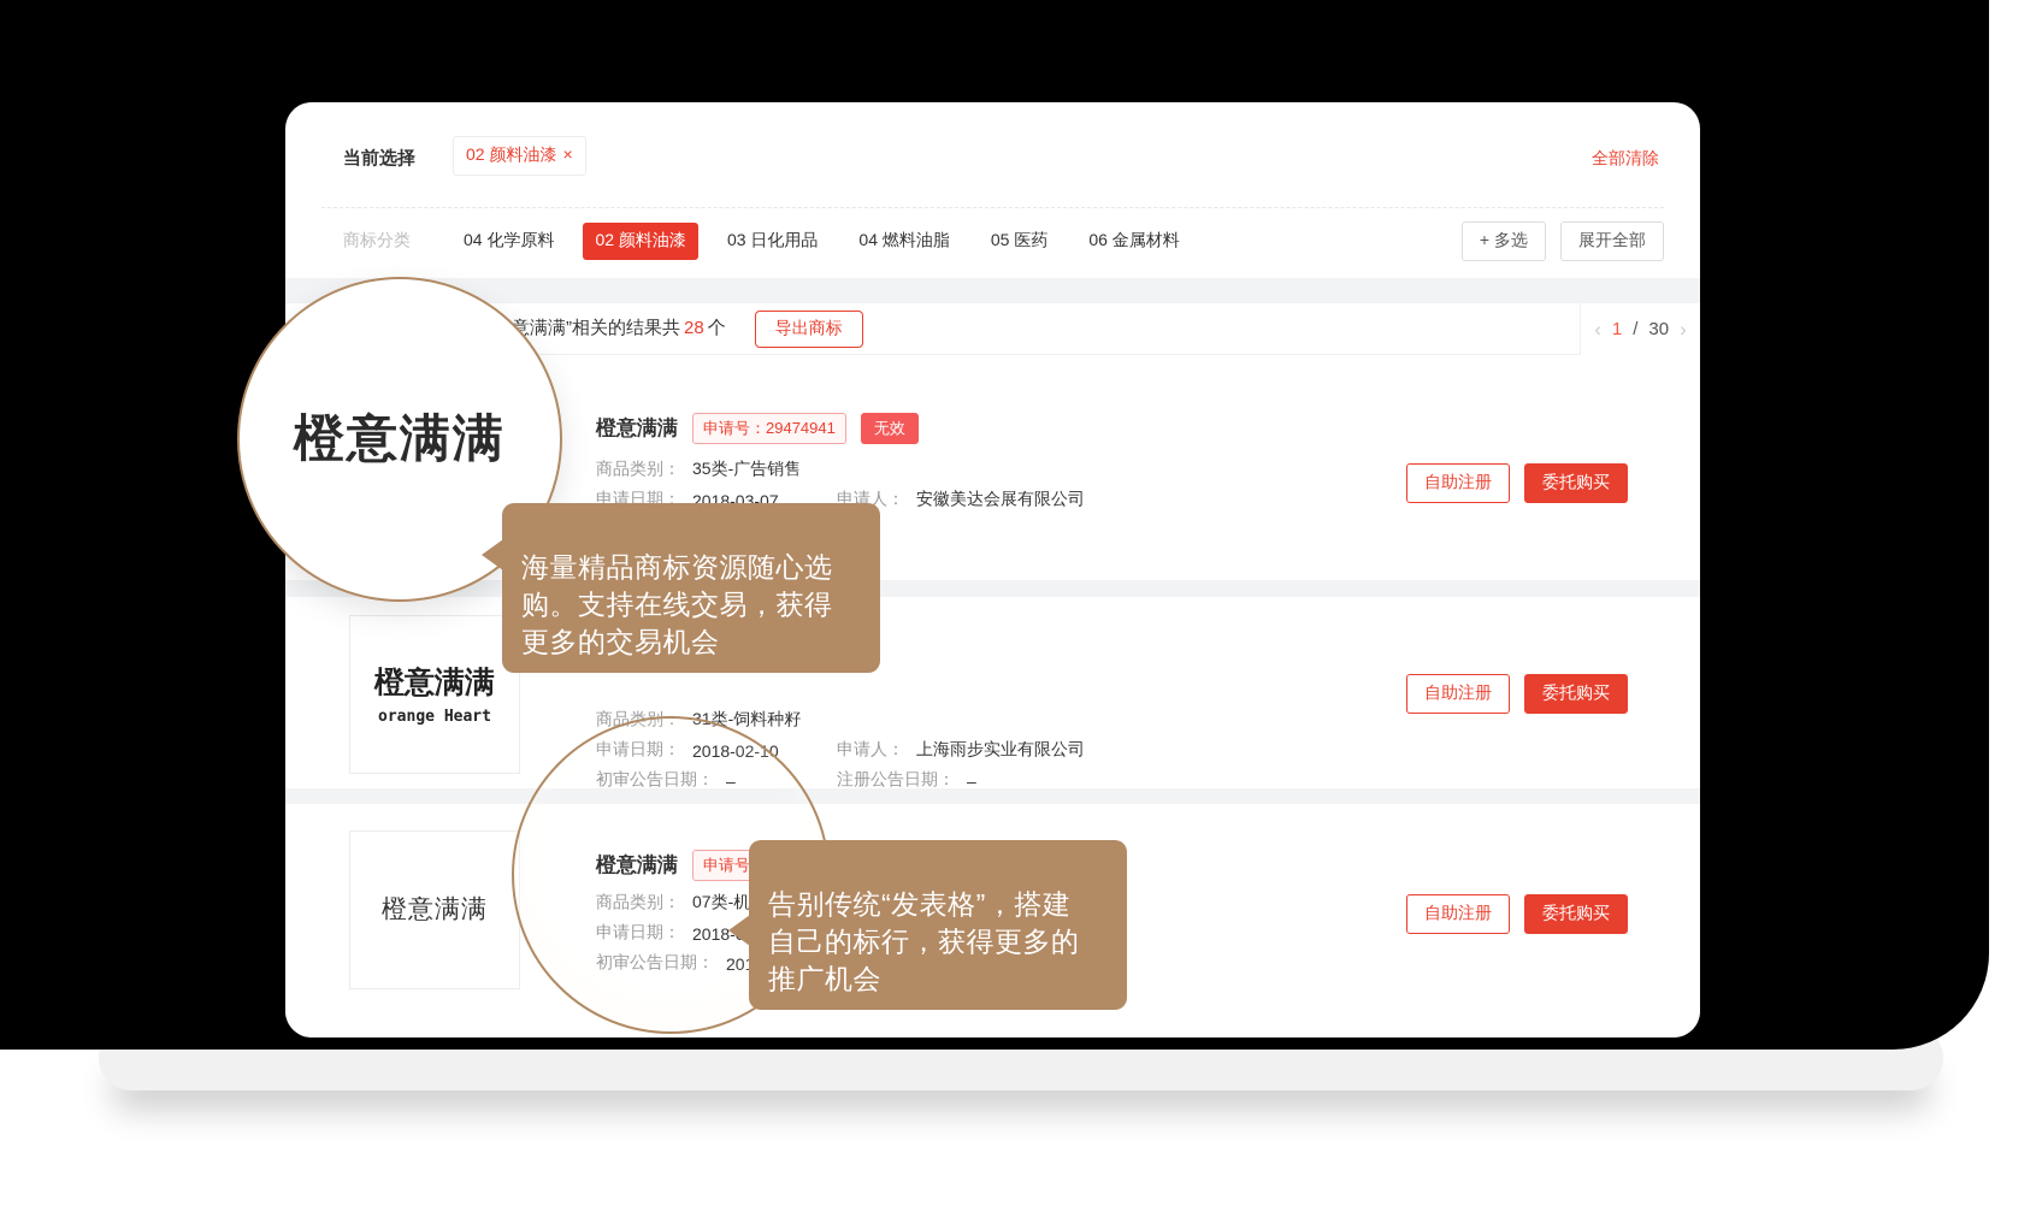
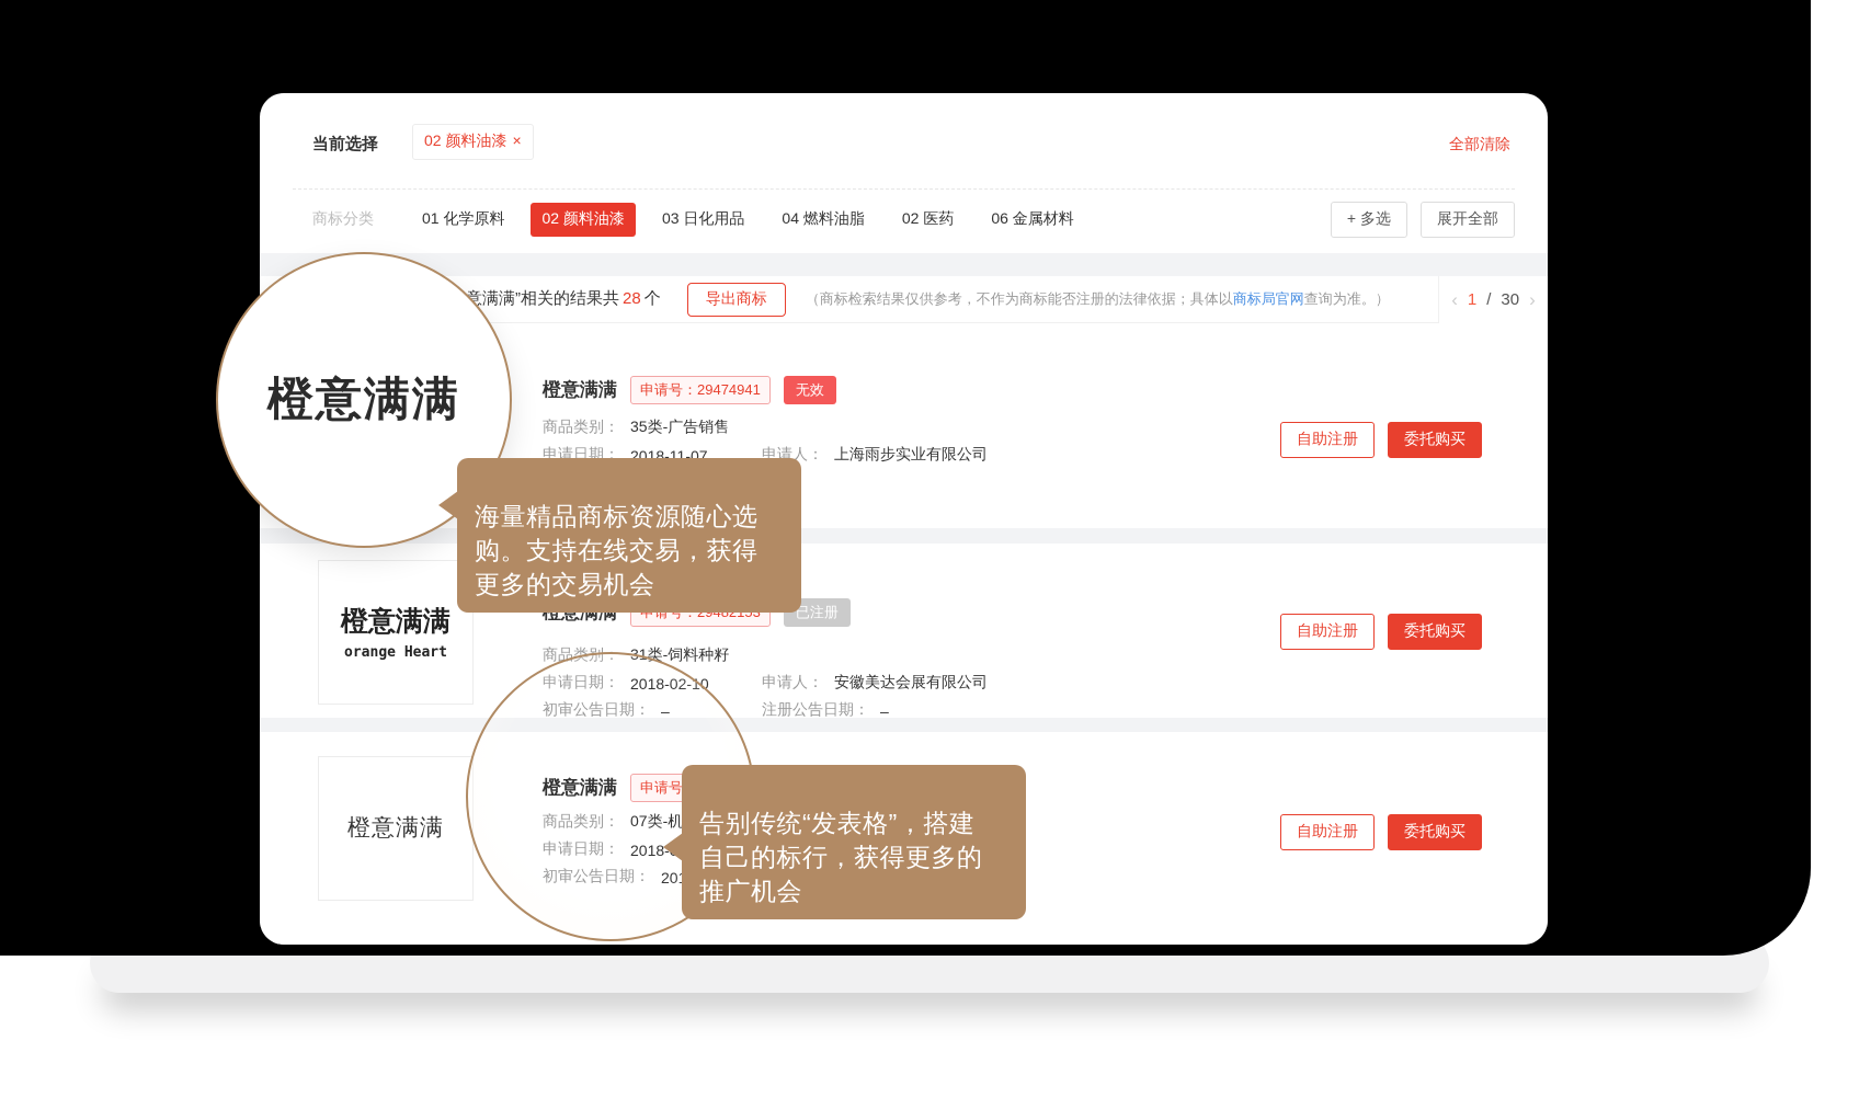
  当前选择
  02 颜料油漆 ×
  全部清除
  商标分类
- 04 化学原料
+ 01 化学原料
  02 颜料油漆
  03 日化用品
  04 燃料油脂
- 05 医药
+ 02 医药
  06 金属材料
  + 多选
  展开全部
  导出商标
+ （商标检索结果仅供参考，不作为商标能否注册的法律依据；具体以商标局官网查询为准。）
  ‹
  1
  /
  30
  ›
  橙意满满
  申请号：29474941
  无效
  商品类别：
  35类-广告销售
  申请日期：
- 2018-03-07
+ 2018-11-07
  申请人：
- 安徽美达会展有限公司
+ 上海雨步实业有限公司
  自助注册
  委托购买
  橙意满满
  orange Heart
+ 已注册
  1类-饲料种籽
  申请人：
- 上海雨步实业有限公司
+ 安徽美达会展有限公司
  注册公告日期：
  –
  自助注册
  委托购买
  橙意满满
  自助注册
  委托购买
  橙意满满
  海量精品商标资源随心选
  购。支持在线交易，获得
  更多的交易机会
  告别传统“发表格”，搭建
  自己的标行，获得更多的
  推广机会
